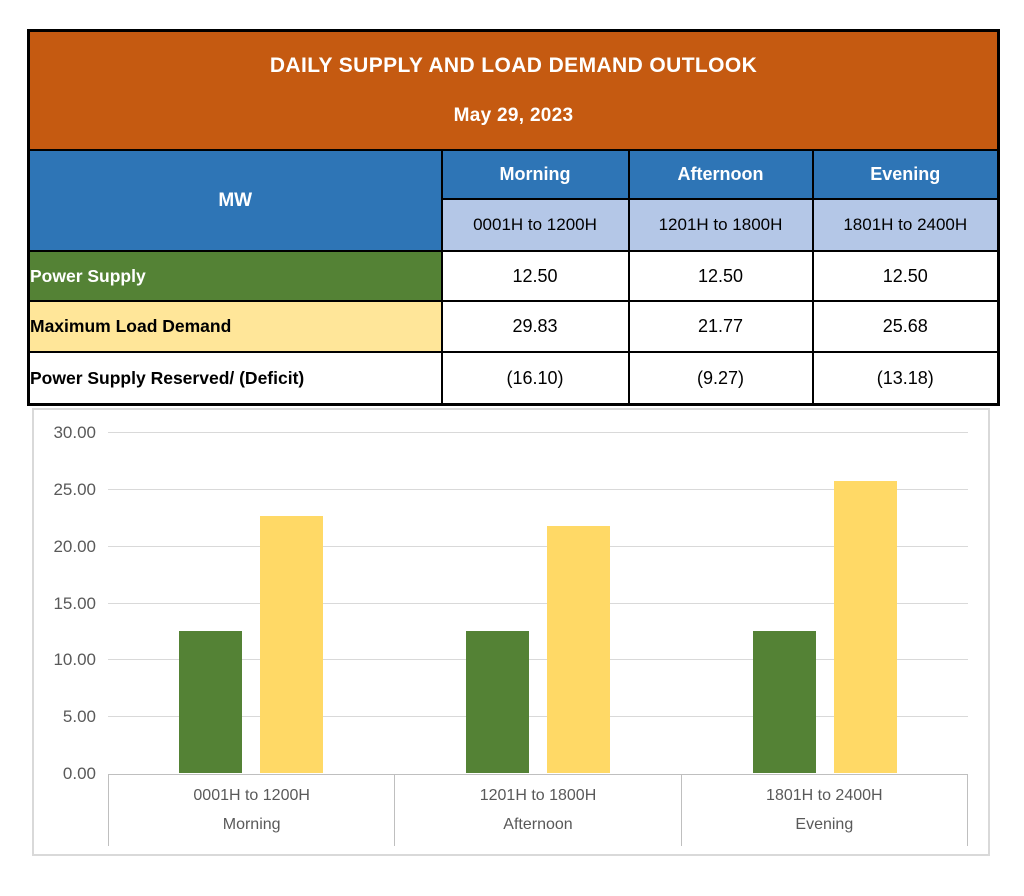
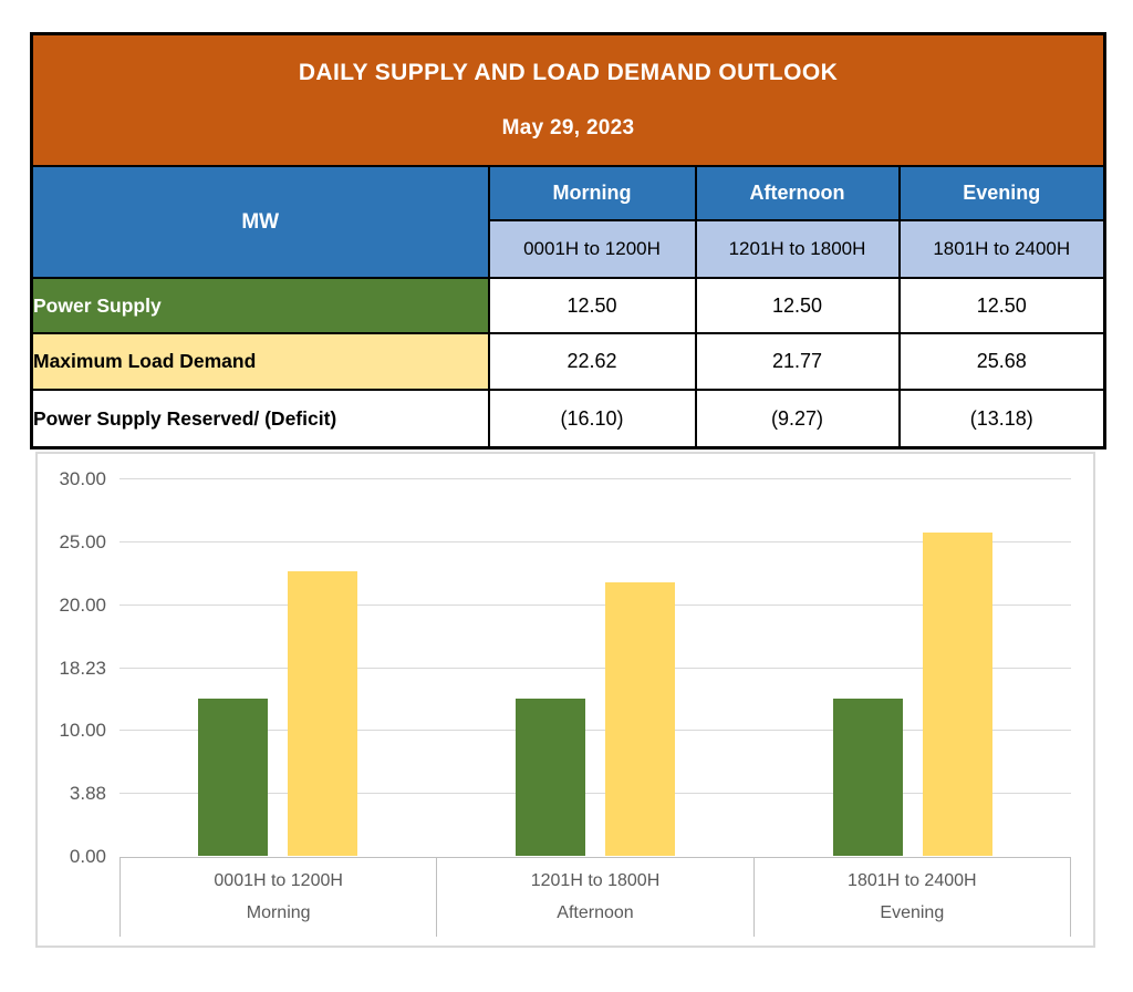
  DAILY SUPPLY AND LOAD DEMAND OUTLOOK May 29, 2023
  MW	Morning	Afternoon	Evening
  0001H to 1200H	1201H to 1800H	1801H to 2400H
  Power Supply	12.50	12.50	12.50
- Maximum Load Demand	29.83	21.77	25.68
+ Maximum Load Demand	22.62	21.77	25.68
  Power Supply Reserved/ (Deficit)	(16.10)	(9.27)	(13.18)
  0.00
- 5.00
+ 3.88
  10.00
- 15.00
+ 18.23
  20.00
  25.00
  30.00
  0001H to 1200H
  Morning
  1201H to 1800H
  Afternoon
  1801H to 2400H
  Evening
